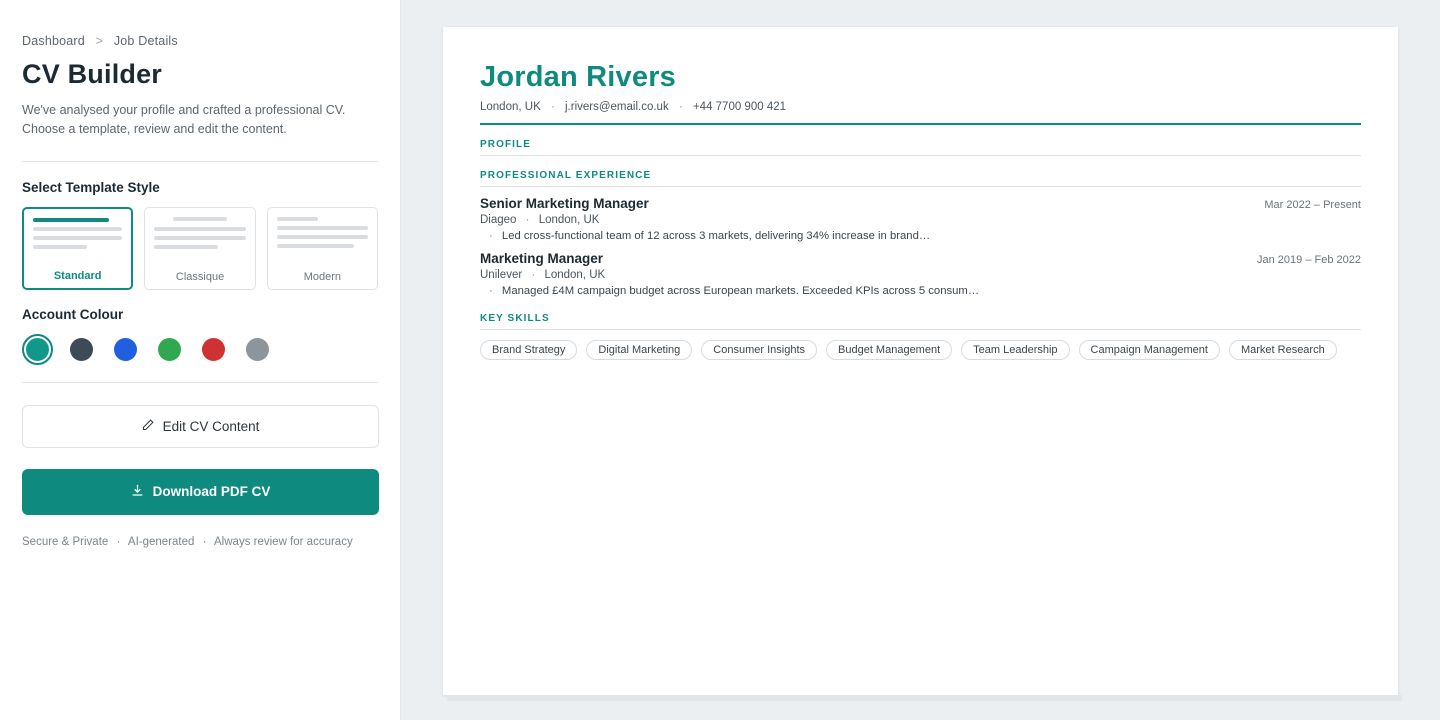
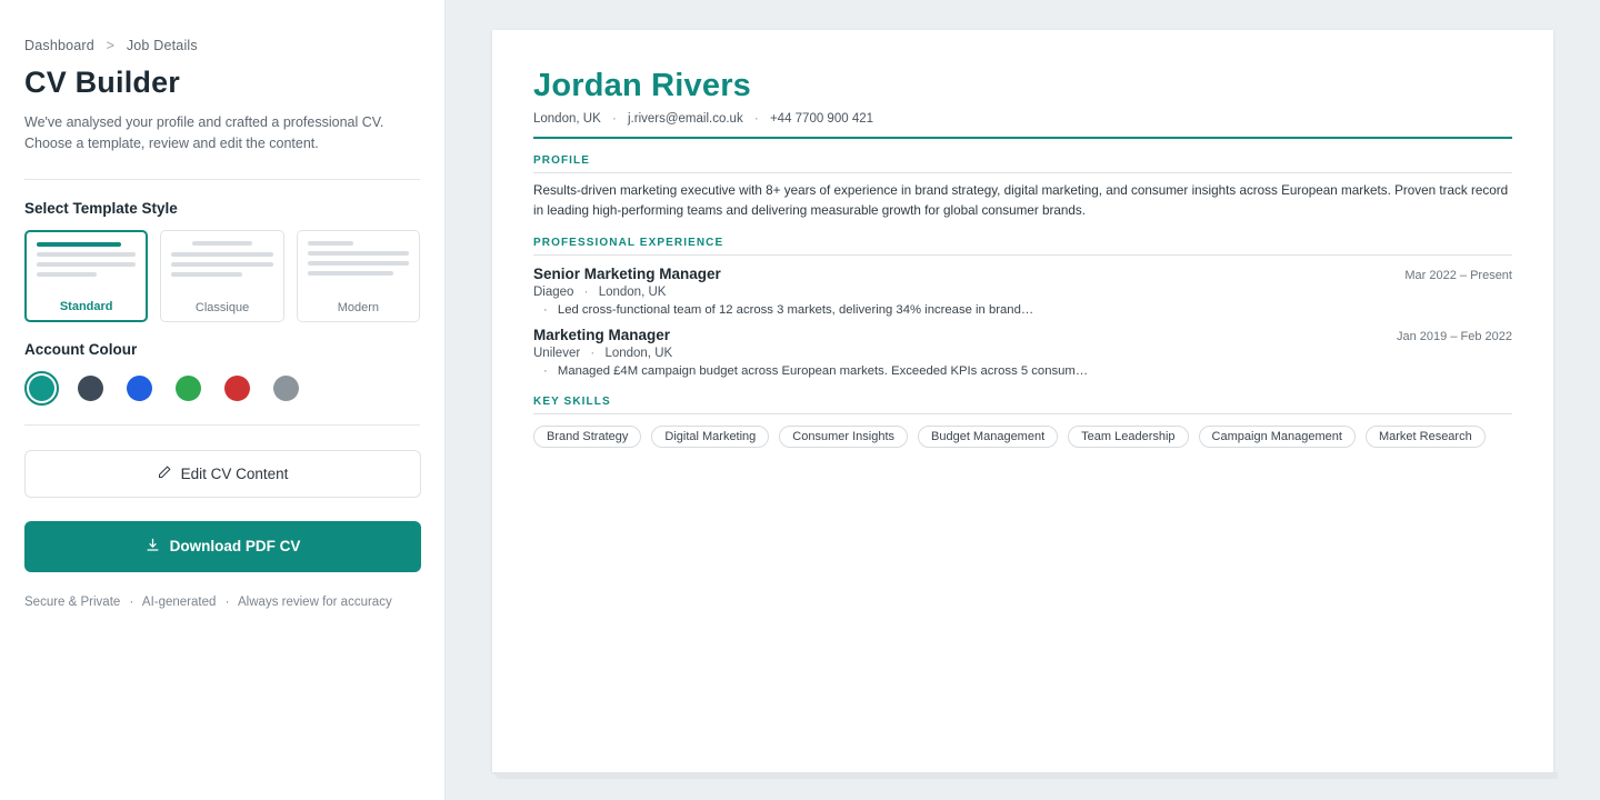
  Dashboard > Job Details
  CV Builder
  We've analysed your profile and crafted a professional CV. Choose a template, review and edit the content.
  Select Template Style
  Standard
  Classique
  Modern
  Account Colour
  Edit CV Content
  Download PDF CV
  Secure & Private · AI-generated · Always review for accuracy
  Jordan Rivers
  London, UK · j.rivers@email.co.uk · +44 7700 900 421
  PROFILE
+ Results-driven marketing executive with 8+ years of experience in brand strategy, digital marketing, and consumer insights across European markets. Proven track record in leading high-performing teams and delivering measurable growth for global consumer brands.
  PROFESSIONAL EXPERIENCE
  Senior Marketing Manager
  Mar 2022 – Present
  Diageo · London, UK
  · Led cross-functional team of 12 across 3 markets, delivering 34% increase in brand…
  Marketing Manager
  Jan 2019 – Feb 2022
  Unilever · London, UK
  · Managed £4M campaign budget across European markets. Exceeded KPIs across 5 consum…
  KEY SKILLS
  Brand Strategy
  Digital Marketing
  Consumer Insights
  Budget Management
  Team Leadership
  Campaign Management
  Market Research
